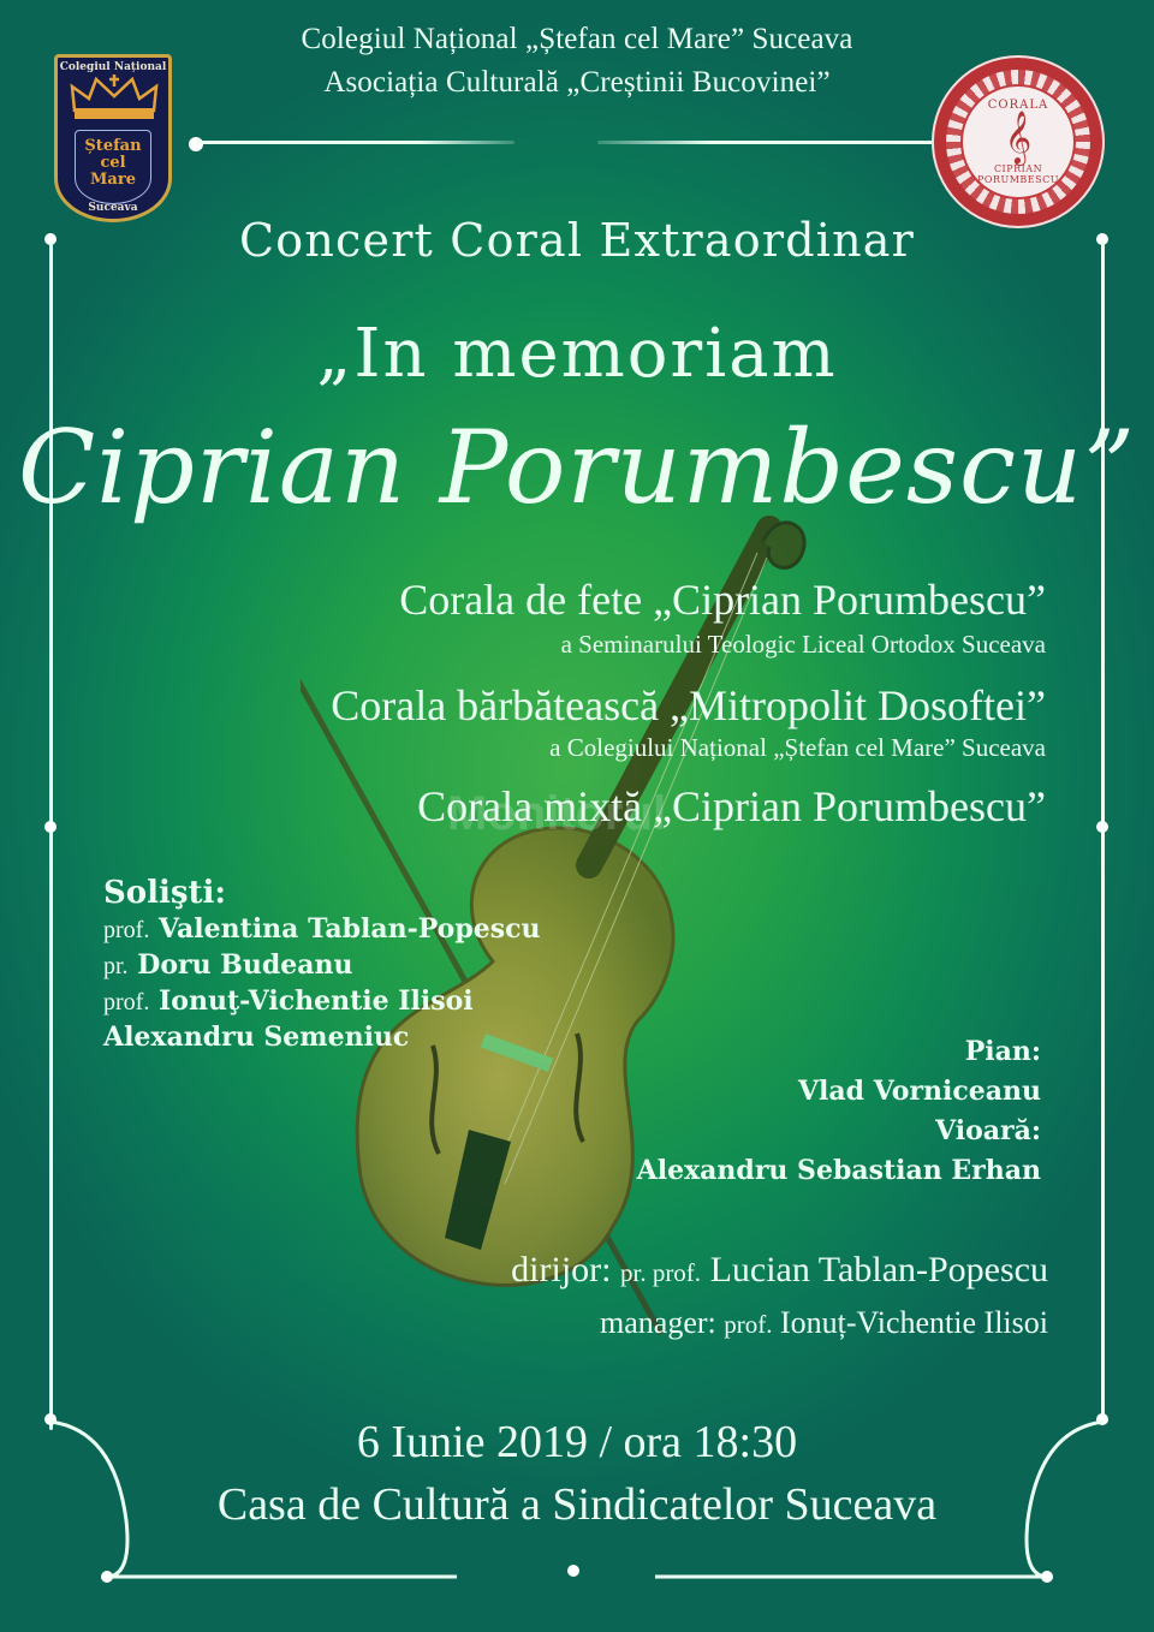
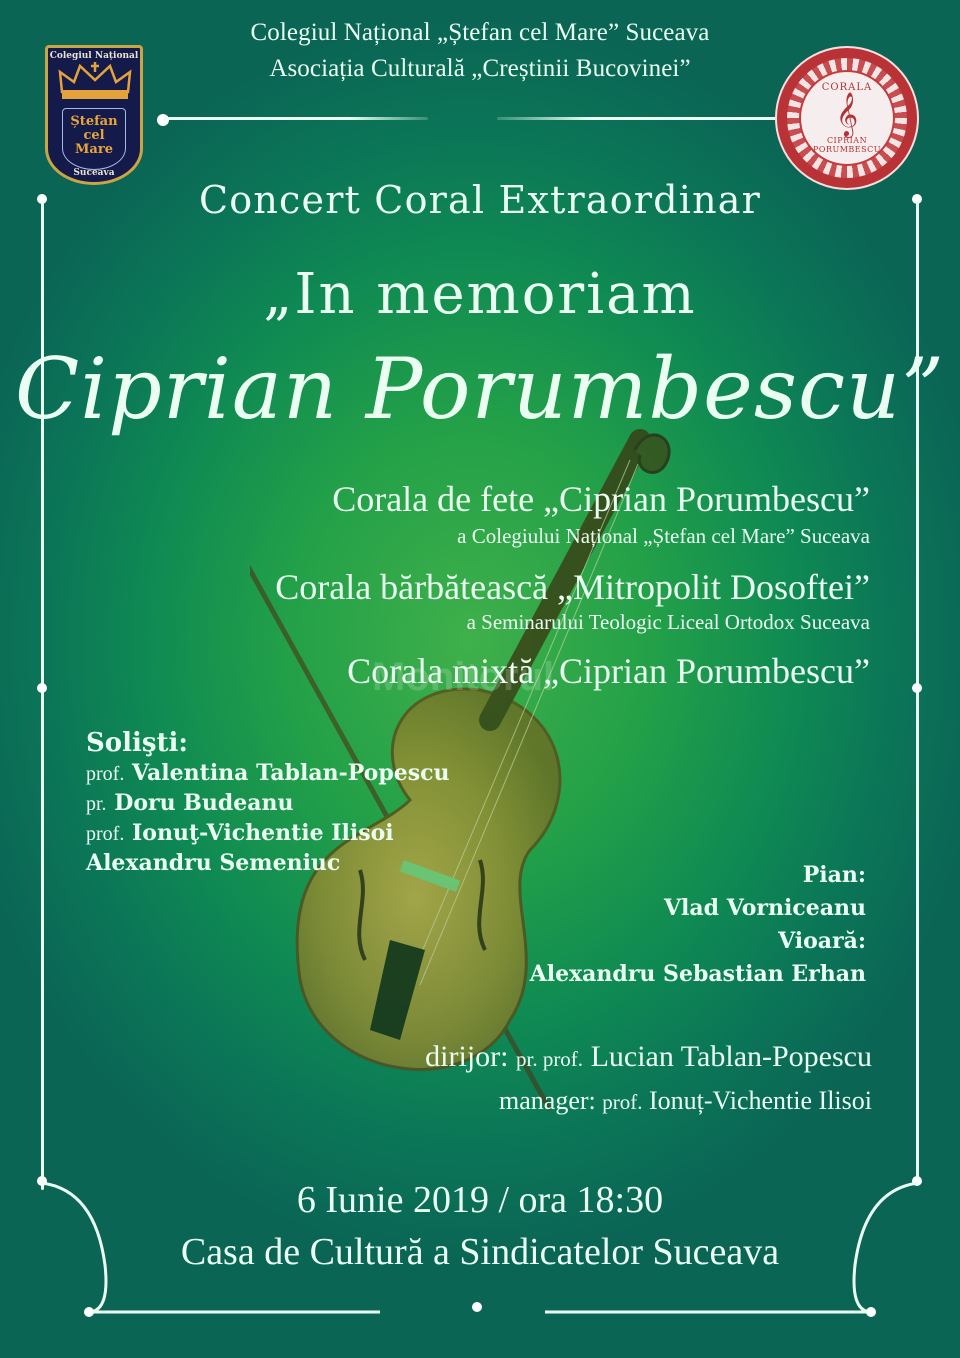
  Colegiul Național
  Ștefan
  cel
  Mare
  Suceava
  CORALA
  𝄞
  CIPRIAN PORUMBESCU
  Colegiul Național „Ștefan cel Mare” Suceava
  Asociația Culturală „Creștinii Bucovinei”
  Monitorul
  Concert Coral Extraordinar
  „In memoriam
  Ciprian Porumbescu”
  Corala de fete „Ciprian Porumbescu”
- a Seminarului Teologic Liceal Ortodox Suceava
+ a Colegiului Național „Ștefan cel Mare” Suceava
  Corala bărbătească „Mitropolit Dosoftei”
- a Colegiului Național „Ștefan cel Mare” Suceava
+ a Seminarului Teologic Liceal Ortodox Suceava
  Corala mixtă „Ciprian Porumbescu”
  Solişti:
  prof. Valentina Tablan-Popescu
  pr. Doru Budeanu
  prof. Ionuţ-Vichentie Ilisoi
  Alexandru Semeniuc
  Pian:
  Vlad Vorniceanu
  Vioară:
  Alexandru Sebastian Erhan
  dirijor: pr. prof. Lucian Tablan-Popescu
  manager: prof. Ionuț-Vichentie Ilisoi
  6 Iunie 2019 / ora 18:30
  Casa de Cultură a Sindicatelor Suceava
